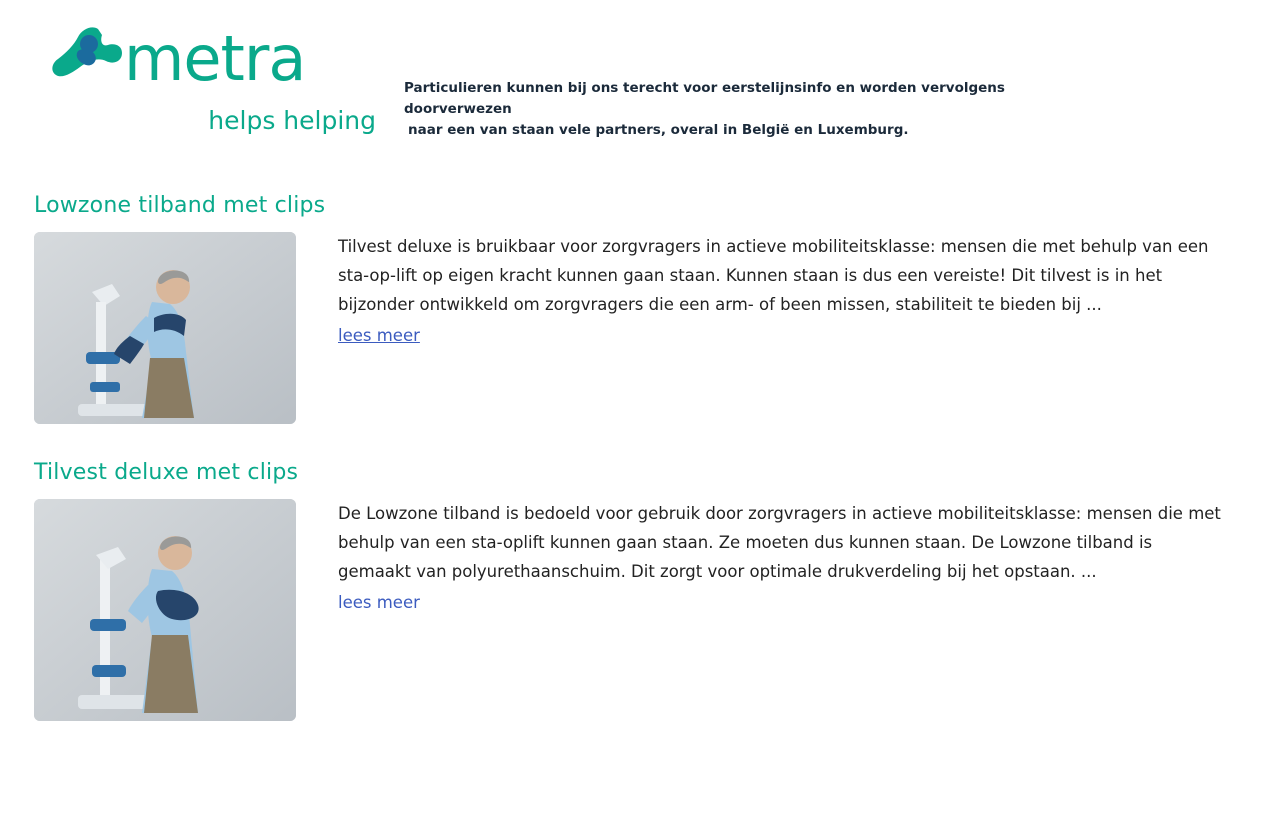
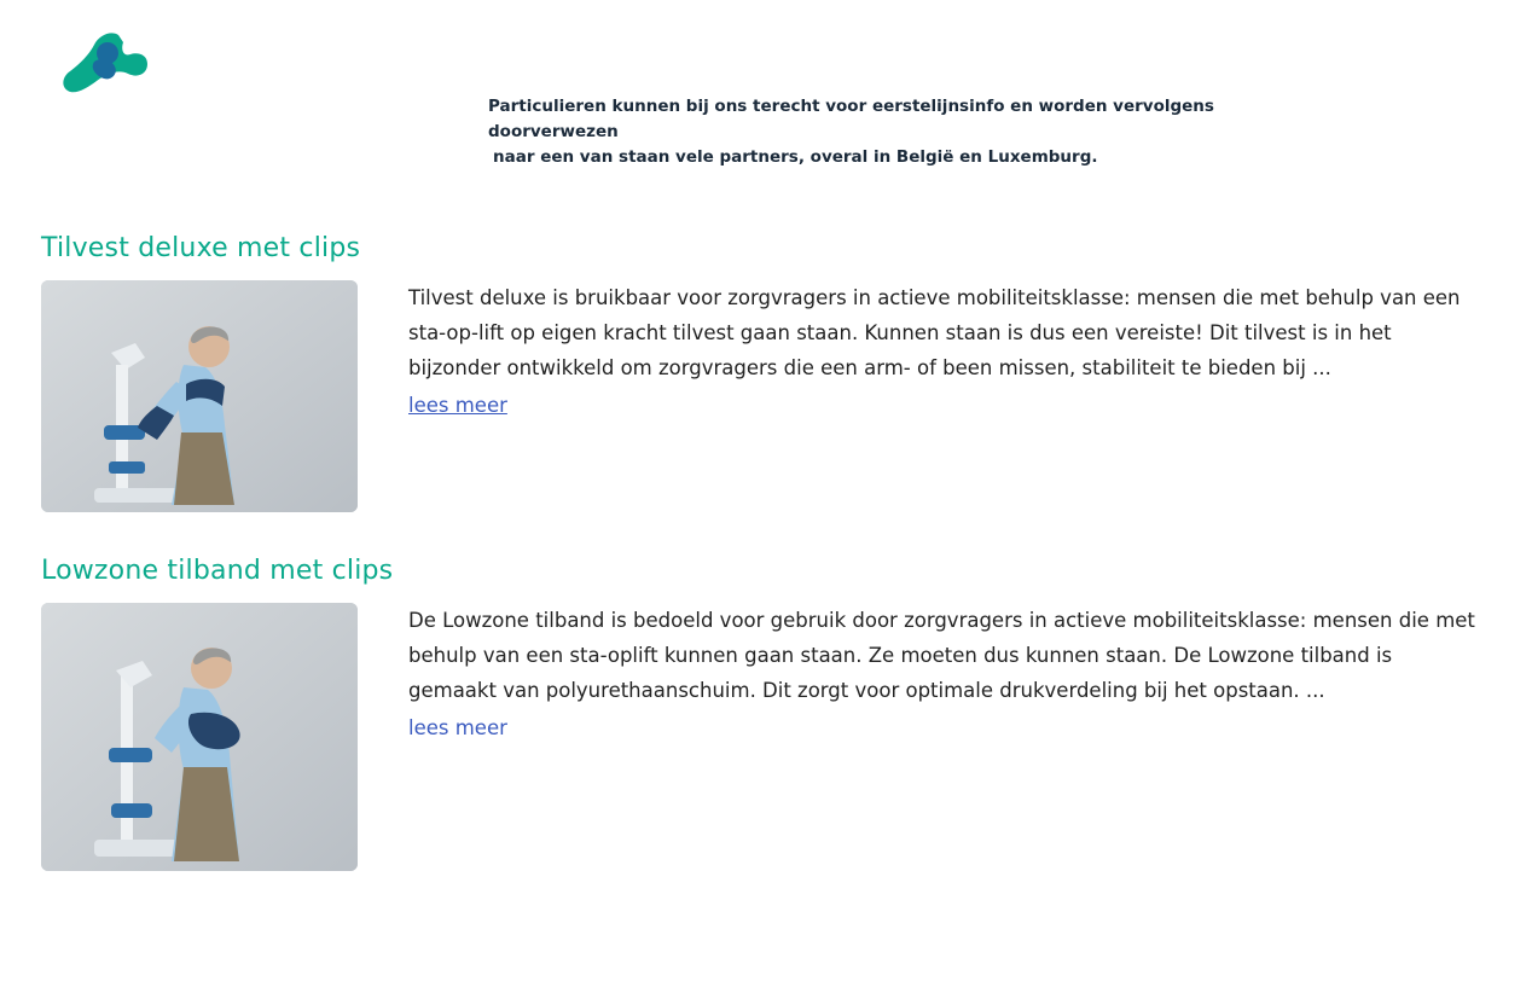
- metra
- helps helping
  Particulieren kunnen bij ons terecht voor eerstelijnsinfo en worden vervolgens doorverwezen
  naar een van staan vele partners, overal in België en Luxemburg.
- Lowzone tilband met clips
+ Tilvest deluxe met clips
- Tilvest deluxe is bruikbaar voor zorgvragers in actieve mobiliteitsklasse: mensen die met behulp van een sta-op-lift op eigen kracht kunnen gaan staan. Kunnen staan is dus een vereiste! Dit tilvest is in het bijzonder ontwikkeld om zorgvragers die een arm- of been missen, stabiliteit te bieden bij ...
+ Tilvest deluxe is bruikbaar voor zorgvragers in actieve mobiliteitsklasse: mensen die met behulp van een sta-op-lift op eigen kracht tilvest gaan staan. Kunnen staan is dus een vereiste! Dit tilvest is in het bijzonder ontwikkeld om zorgvragers die een arm- of been missen, stabiliteit te bieden bij ...
  lees meer
- Tilvest deluxe met clips
+ Lowzone tilband met clips
  De Lowzone tilband is bedoeld voor gebruik door zorgvragers in actieve mobiliteitsklasse: mensen die met behulp van een sta-oplift kunnen gaan staan. Ze moeten dus kunnen staan. De Lowzone tilband is gemaakt van polyurethaanschuim. Dit zorgt voor optimale drukverdeling bij het opstaan. ...
  lees meer
